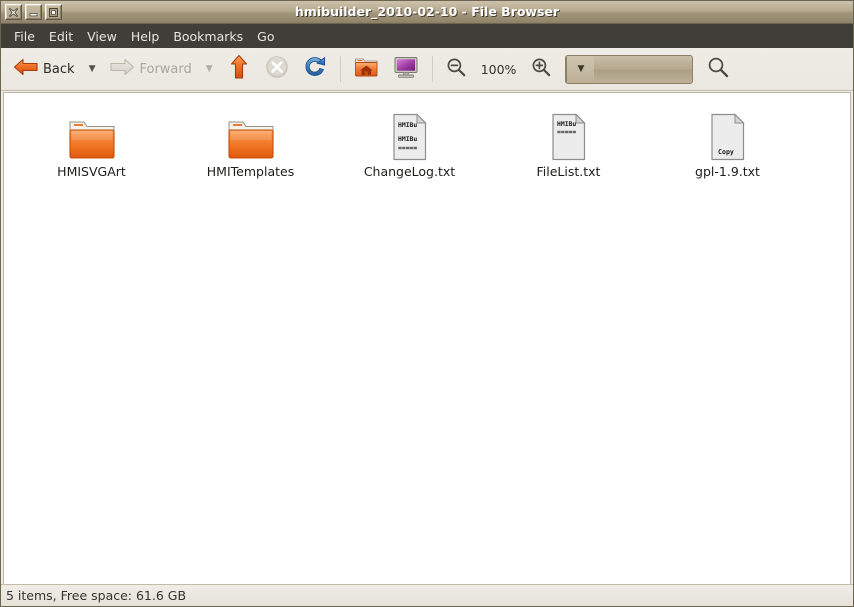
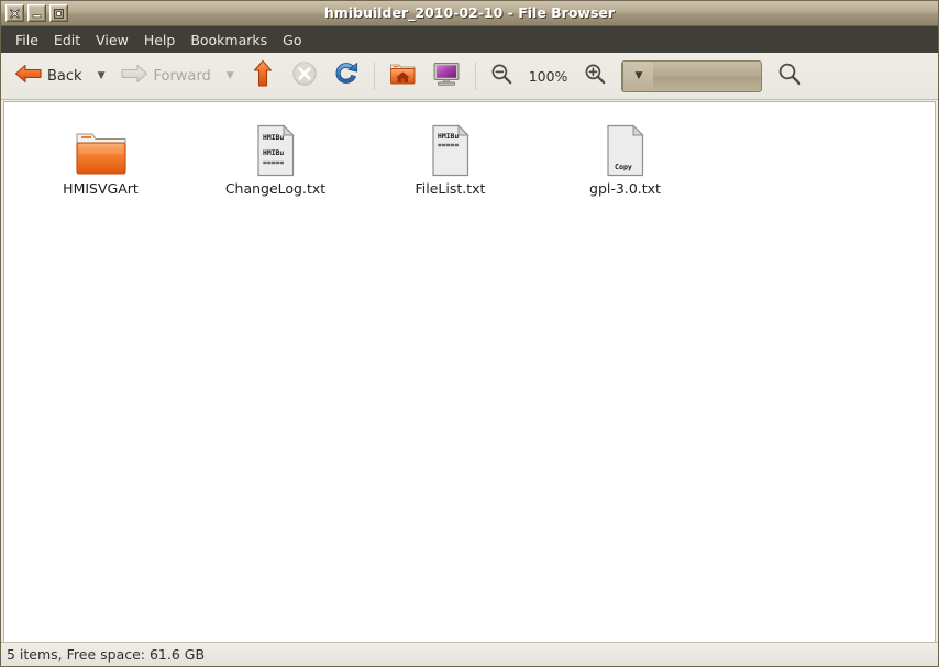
  hmibuilder_2010-02-10 - File Browser
  File
  Edit
  View
  Help
  Bookmarks
  Go
  Back
  ▼
  Forward
  ▼
  100%
  ▼
  HMISVGArt
- HMITemplates
  HMIBu
  HMIBu
  =====
  ChangeLog.txt
  HMIBu
  =====
  FileList.txt
  Copy
- gpl-1.9.txt
+ gpl-3.0.txt
  5 items, Free space: 61.6 GB
